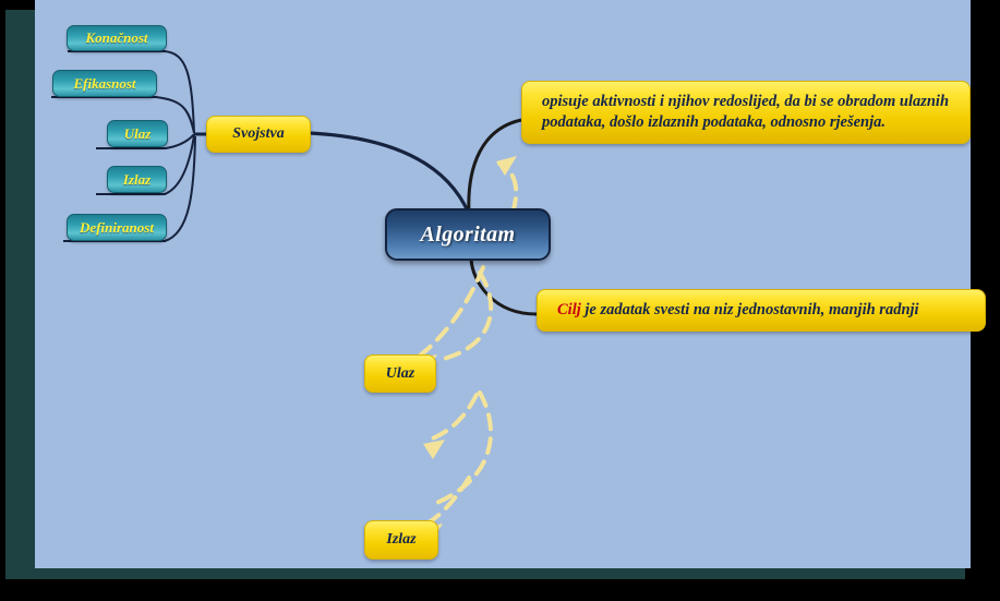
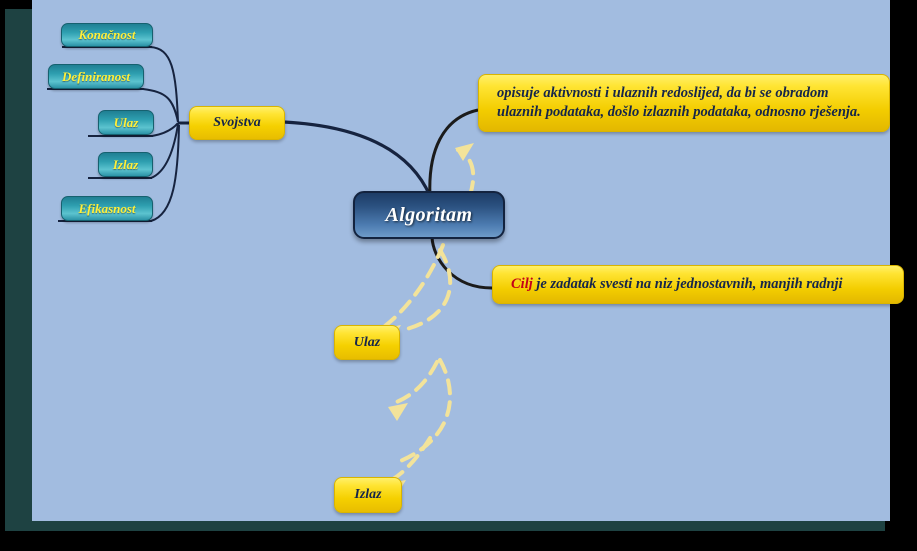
  Konačnost
- Efikasnost
+ Definiranost
  Ulaz
  Izlaz
- Definiranost
+ Efikasnost
  Svojstva
  Algoritam
- opisuje aktivnosti i njihov redoslijed, da bi se obradom ulaznih podataka, došlo izlaznih podataka, odnosno rješenja.
+ opisuje aktivnosti i ulaznih redoslijed, da bi se obradom ulaznih podataka, došlo izlaznih podataka, odnosno rješenja.
  Cilj je zadatak svesti na niz jednostavnih, manjih radnji
  Ulaz
  Izlaz
